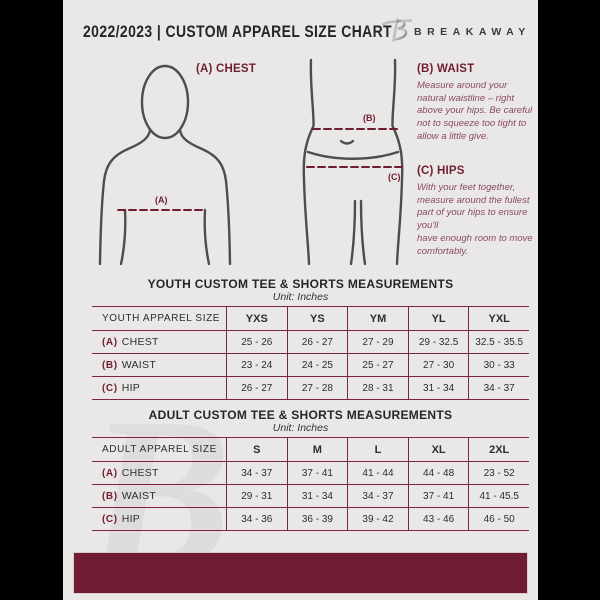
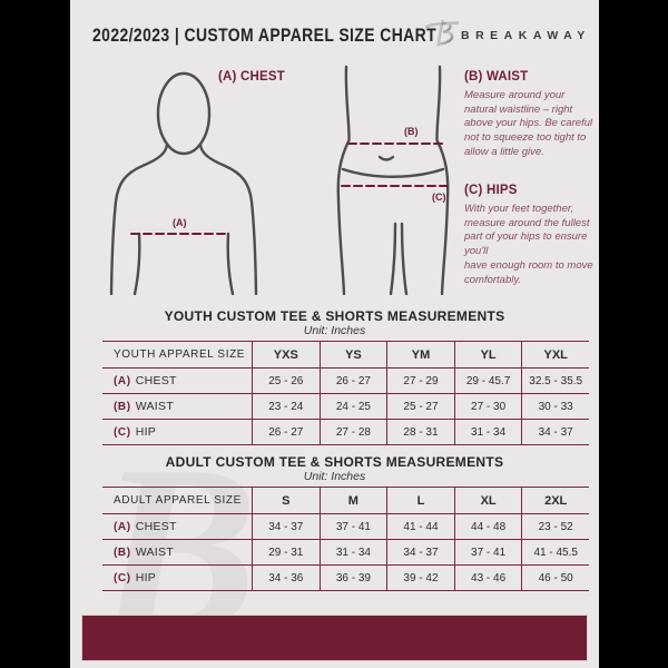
  2022/2023 | CUSTOM APPAREL SIZE CHART
  BREAKAWAY
  (A)
  (B)
  (C)
  (A) CHEST
  (B) WAIST
  Measure around your natural waistline – right above your hips. Be careful not to squeeze too tight to allow a little give.
  (C) HIPS
  With your feet together, measure around the fullest part of your hips to ensure you'll
  have enough room to move comfortably.
  B
  YOUTH CUSTOM TEE & SHORTS MEASUREMENTS
  Unit: Inches
  YOUTH APPAREL SIZE
  YXS
  YS
  YM
  YL
  YXL
  (A)
  CHEST
  25 - 26
  26 - 27
  27 - 29
- 29 - 32.5
+ 29 - 45.7
  32.5 - 35.5
  (B)
  WAIST
  23 - 24
  24 - 25
  25 - 27
  27 - 30
  30 - 33
  (C)
  HIP
  26 - 27
  27 - 28
  28 - 31
  31 - 34
  34 - 37
  ADULT CUSTOM TEE & SHORTS MEASUREMENTS
  Unit: Inches
  ADULT APPAREL SIZE
  S
  M
  L
  XL
  2XL
  (A)
  CHEST
  34 - 37
  37 - 41
  41 - 44
  44 - 48
  23 - 52
  (B)
  WAIST
  29 - 31
  31 - 34
  34 - 37
  37 - 41
  41 - 45.5
  (C)
  HIP
  34 - 36
  36 - 39
  39 - 42
  43 - 46
  46 - 50
